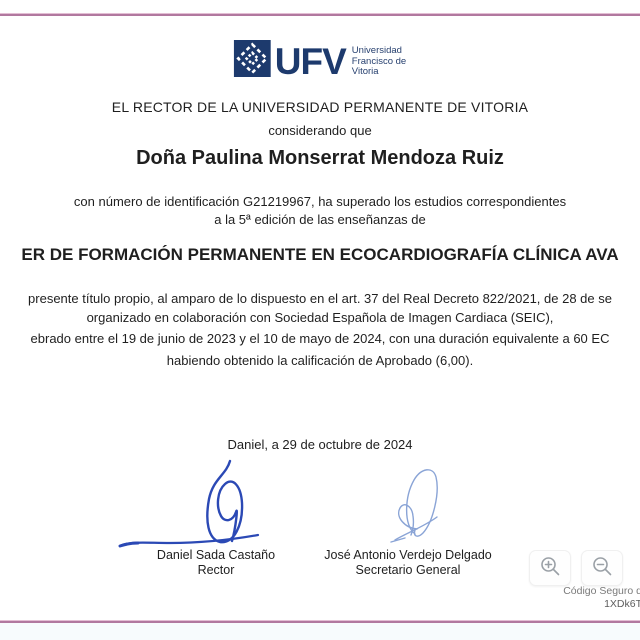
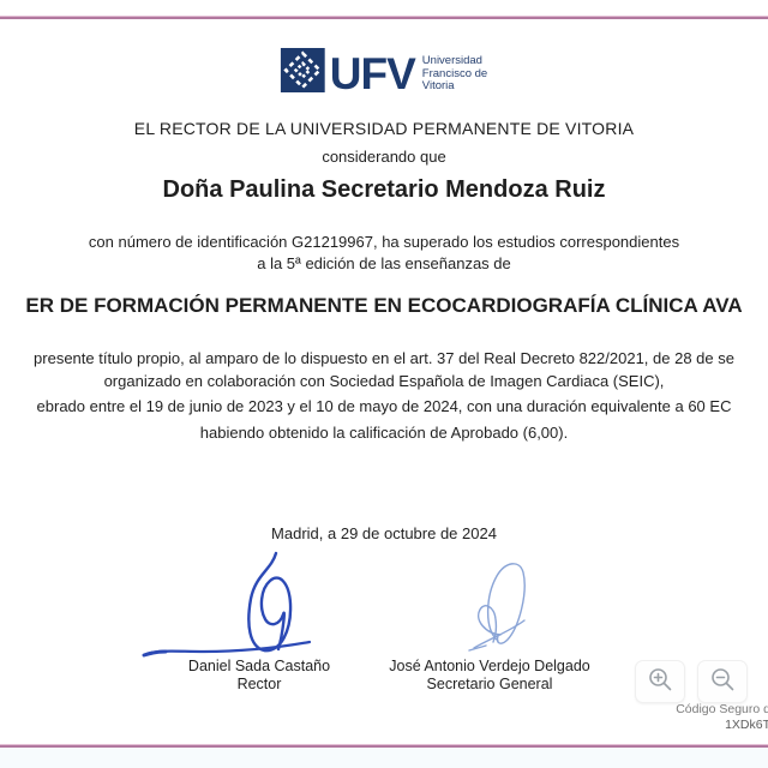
  UFV
  Universidad
  Francisco de
  Vitoria
  EL RECTOR DE LA UNIVERSIDAD PERMANENTE DE VITORIA
  considerando que
- Doña Paulina Monserrat Mendoza Ruiz
+ Doña Paulina Secretario Mendoza Ruiz
  con número de identificación G21219967, ha superado los estudios correspondientes
  a la 5ª edición de las enseñanzas de
  ER DE FORMACIÓN PERMANENTE EN ECOCARDIOGRAFÍA CLÍNICA AVA
  presente título propio, al amparo de lo dispuesto en el art. 37 del Real Decreto 822/2021, de 28 de se
  organizado en colaboración con Sociedad Española de Imagen Cardiaca (SEIC),
  ebrado entre el 19 de junio de 2023 y el 10 de mayo de 2024, con una duración equivalente a 60 EC
  habiendo obtenido la calificación de Aprobado (6,00).
- Daniel, a 29 de octubre de 2024
+ Madrid, a 29 de octubre de 2024
  Daniel Sada Castaño
  Rector
  José Antonio Verdejo Delgado
  Secretario General
  Código Seguro d
  1XDk6T
